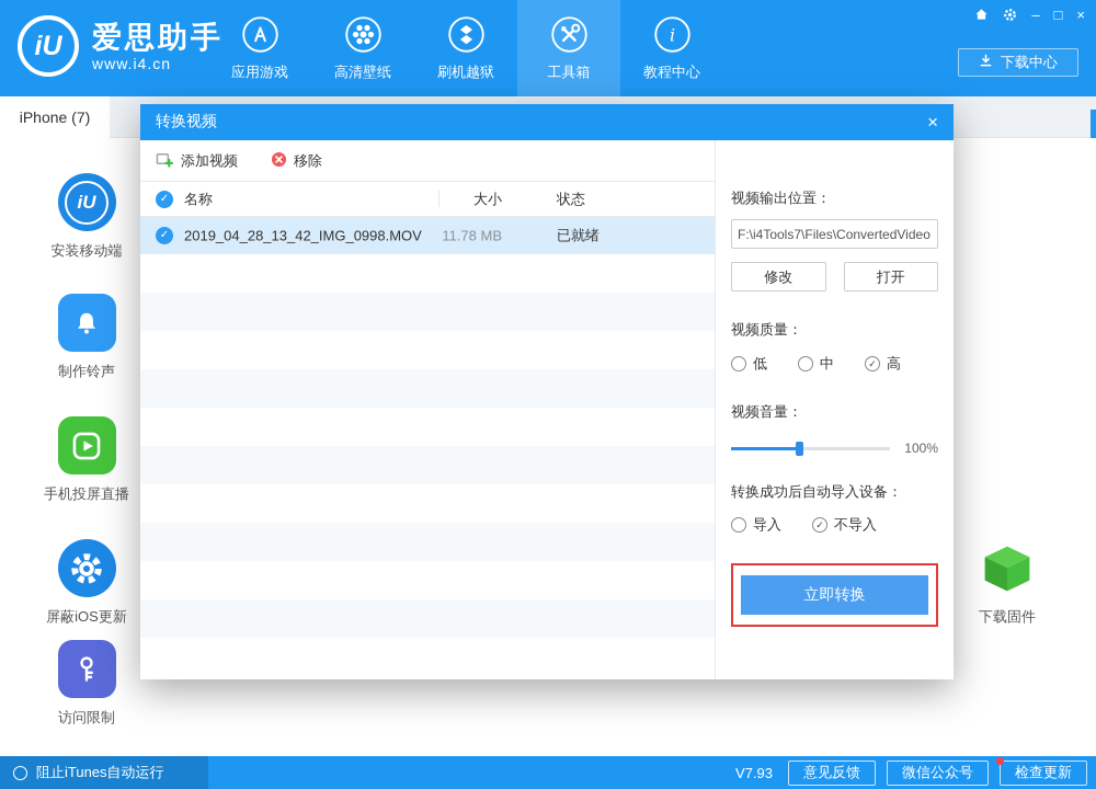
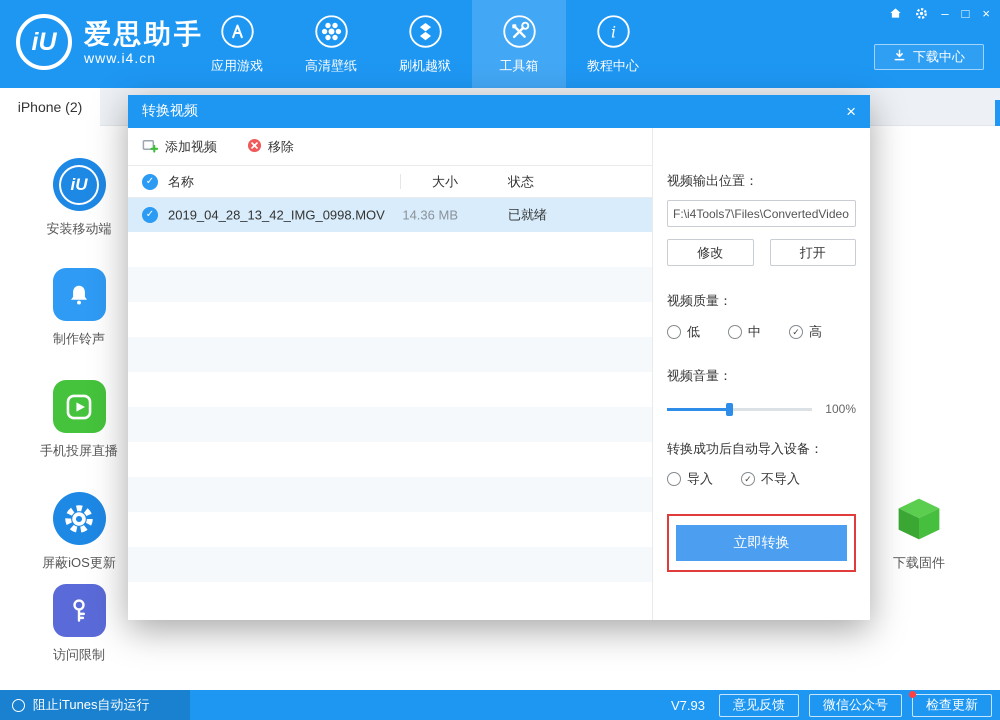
  iU
  爱思助手
  www.i4.cn
  应用游戏
  高清壁纸
  刷机越狱
  工具箱
  i
  教程中心
  –
  □
  ×
  下载中心
- iPhone (7)
+ iPhone (2)
  iU
  安装移动端
  制作铃声
  手机投屏直播
  屏蔽iOS更新
  访问限制
  下载固件
  转换视频
  ×
  添加视频
  移除
  ✓
  名称
  大小
  状态
  ✓
  2019_04_28_13_42_IMG_0998.MOV
- 11.78 MB
+ 14.36 MB
  已就绪
  视频输出位置：
  F:\i4Tools7\Files\ConvertedVideo
  修改
  打开
  视频质量：
  低
  中
  ✓
  高
  视频音量：
  100%
  转换成功后自动导入设备：
  导入
  ✓
  不导入
  立即转换
  阻止iTunes自动运行
  V7.93
  意见反馈
  微信公众号
  检查更新
